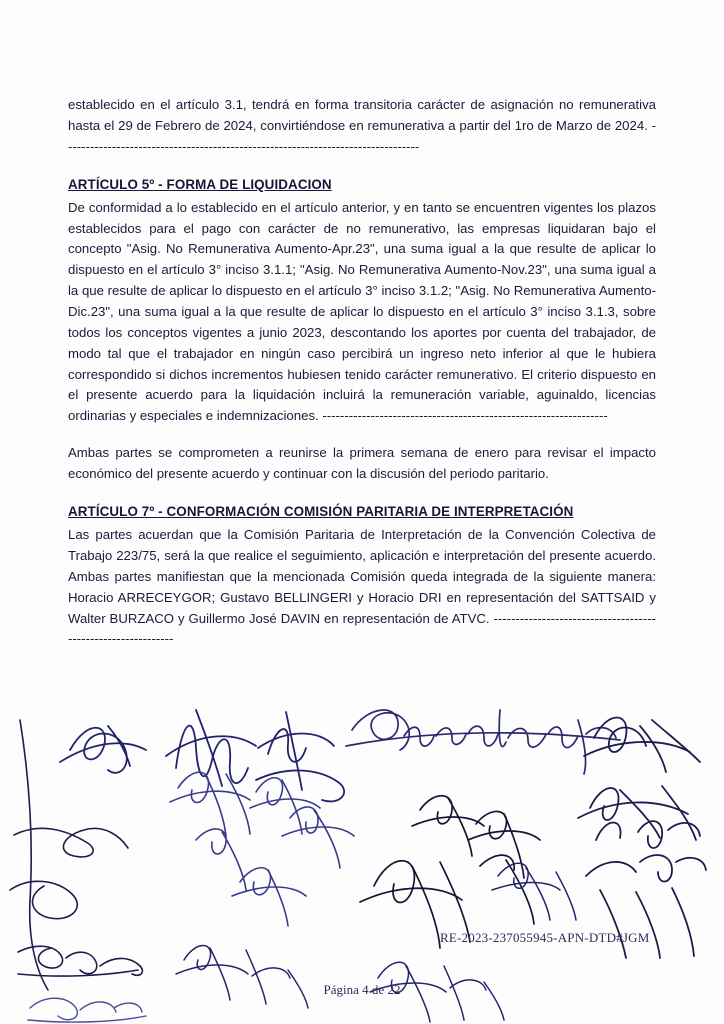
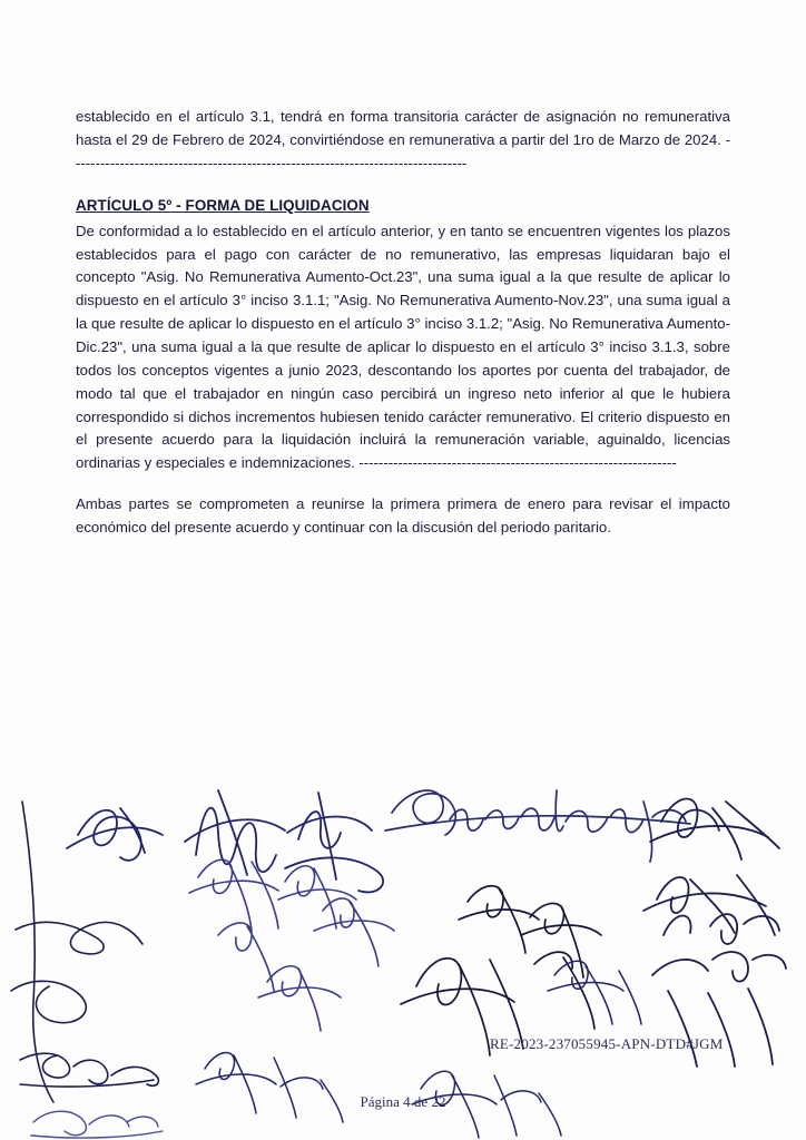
  establecido en el artículo 3.1, tendrá en forma transitoria carácter de asignación no remunerativa hasta el 29 de Febrero de 2024, convirtiéndose en remunerativa a partir del 1ro de Marzo de 2024. ---------------------------------------------------------------------------------
  ARTÍCULO 5º - FORMA DE LIQUIDACION
- De conformidad a lo establecido en el artículo anterior, y en tanto se encuentren vigentes los plazos establecidos para el pago con carácter de no remunerativo, las empresas liquidaran bajo el concepto "Asig. No Remunerativa Aumento-Apr.23", una suma igual a la que resulte de aplicar lo dispuesto en el artículo 3° inciso 3.1.1; "Asig. No Remunerativa Aumento-Nov.23", una suma igual a la que resulte de aplicar lo dispuesto en el artículo 3° inciso 3.1.2; "Asig. No Remunerativa Aumento-Dic.23", una suma igual a la que resulte de aplicar lo dispuesto en el artículo 3° inciso 3.1.3, sobre todos los conceptos vigentes a junio 2023, descontando los aportes por cuenta del trabajador, de modo tal que el trabajador en ningún caso percibirá un ingreso neto inferior al que le hubiera correspondido si dichos incrementos hubiesen tenido carácter remunerativo. El criterio dispuesto en el presente acuerdo para la liquidación incluirá la remuneración variable, aguinaldo, licencias ordinarias y especiales e indemnizaciones. -----------------------------------------------------------------
+ De conformidad a lo establecido en el artículo anterior, y en tanto se encuentren vigentes los plazos establecidos para el pago con carácter de no remunerativo, las empresas liquidaran bajo el concepto "Asig. No Remunerativa Aumento-Oct.23", una suma igual a la que resulte de aplicar lo dispuesto en el artículo 3° inciso 3.1.1; "Asig. No Remunerativa Aumento-Nov.23", una suma igual a la que resulte de aplicar lo dispuesto en el artículo 3° inciso 3.1.2; "Asig. No Remunerativa Aumento-Dic.23", una suma igual a la que resulte de aplicar lo dispuesto en el artículo 3° inciso 3.1.3, sobre todos los conceptos vigentes a junio 2023, descontando los aportes por cuenta del trabajador, de modo tal que el trabajador en ningún caso percibirá un ingreso neto inferior al que le hubiera correspondido si dichos incrementos hubiesen tenido carácter remunerativo. El criterio dispuesto en el presente acuerdo para la liquidación incluirá la remuneración variable, aguinaldo, licencias ordinarias y especiales e indemnizaciones. -----------------------------------------------------------------
- Ambas partes se comprometen a reunirse la primera semana de enero para revisar el impacto económico del presente acuerdo y continuar con la discusión del periodo paritario.
+ Ambas partes se comprometen a reunirse la primera primera de enero para revisar el impacto económico del presente acuerdo y continuar con la discusión del periodo paritario.
- ARTÍCULO 7º - CONFORMACIÓN COMISIÓN PARITARIA DE INTERPRETACIÓN
- Las partes acuerdan que la Comisión Paritaria de Interpretación de la Convención Colectiva de Trabajo 223/75, será la que realice el seguimiento, aplicación e interpretación del presente acuerdo. Ambas partes manifiestan que la mencionada Comisión queda integrada de la siguiente manera: Horacio ARRECEYGOR; Gustavo BELLINGERI y Horacio DRI en representación del SATTSAID y Walter BURZACO y Guillermo José DAVIN en representación de ATVC. -------------------------------------------------------------
  RE-2023-237055945-APN-DTD#JGM
  Página 4 de 22
